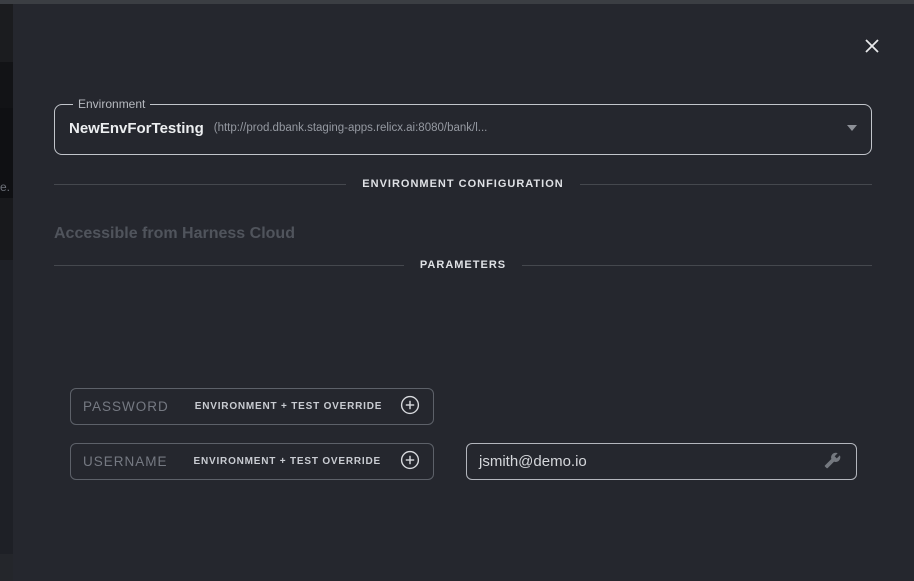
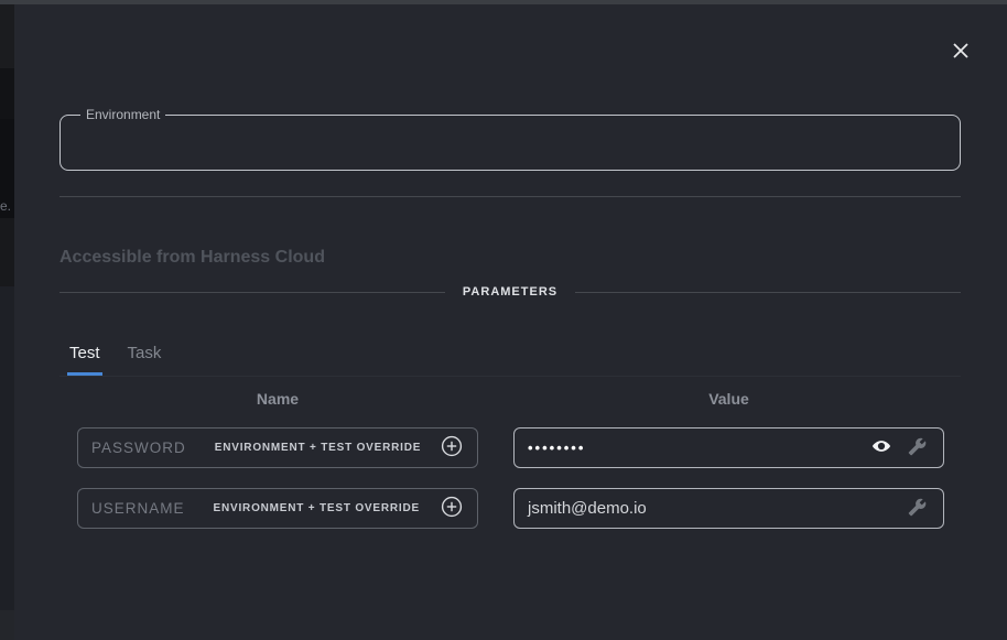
  e.
  Environment
- NewEnvForTesting
- (http://prod.dbank.staging-apps.relicx.ai:8080/bank/l...
- ENVIRONMENT CONFIGURATION
  Accessible from Harness Cloud
  PARAMETERS
+ Test
+ Task
+ Name
+ Value
  PASSWORD
  ENVIRONMENT + TEST OVERRIDE
+ ••••••••
  USERNAME
  ENVIRONMENT + TEST OVERRIDE
  jsmith@demo.io
